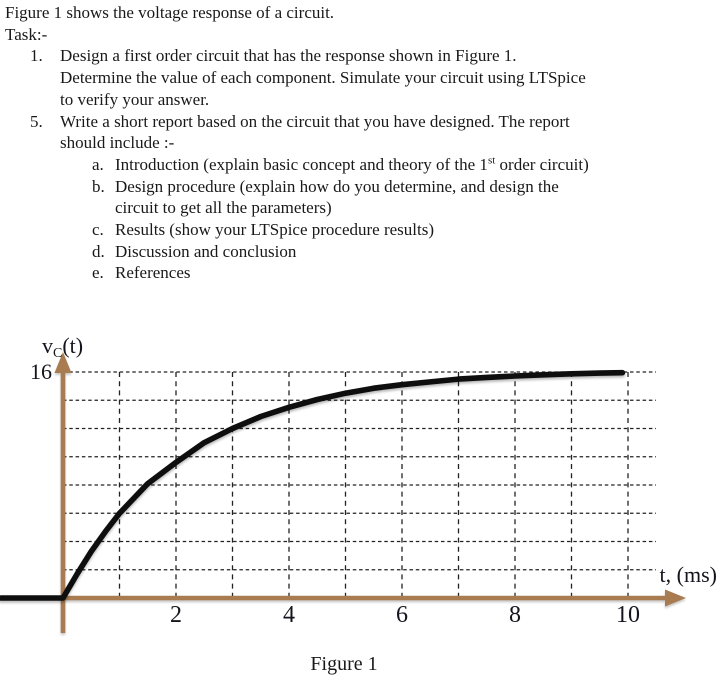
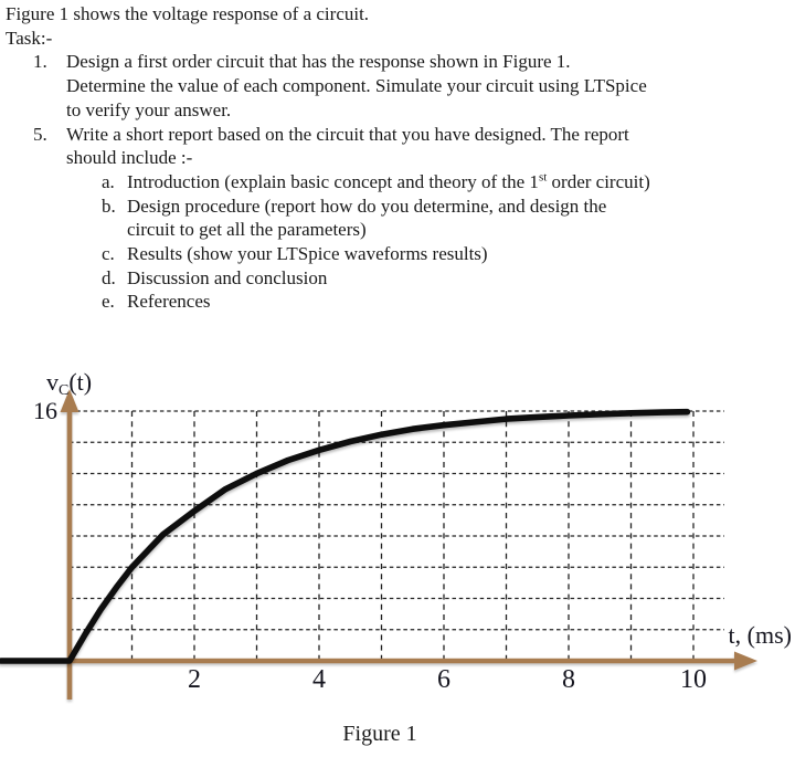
  Figure 1 shows the voltage response of a circuit.
  Task:-
  1.
  Design a first order circuit that has the response shown in Figure 1.
  Determine the value of each component. Simulate your circuit using LTSpice
  to verify your answer.
  5.
  Write a short report based on the circuit that you have designed. The report
  should include :-
  a.
  Introduction (explain basic concept and theory of the 1st order circuit)
  b.
- Design procedure (explain how do you determine, and design the
+ Design procedure (report how do you determine, and design the
  circuit to get all the parameters)
  c.
- Results (show your LTSpice procedure results)
+ Results (show your LTSpice waveforms results)
  d.
  Discussion and conclusion
  e.
  References
  2
  4
  6
  8
  10
  16
  vC (t)
  t, (ms)
  Figure 1
